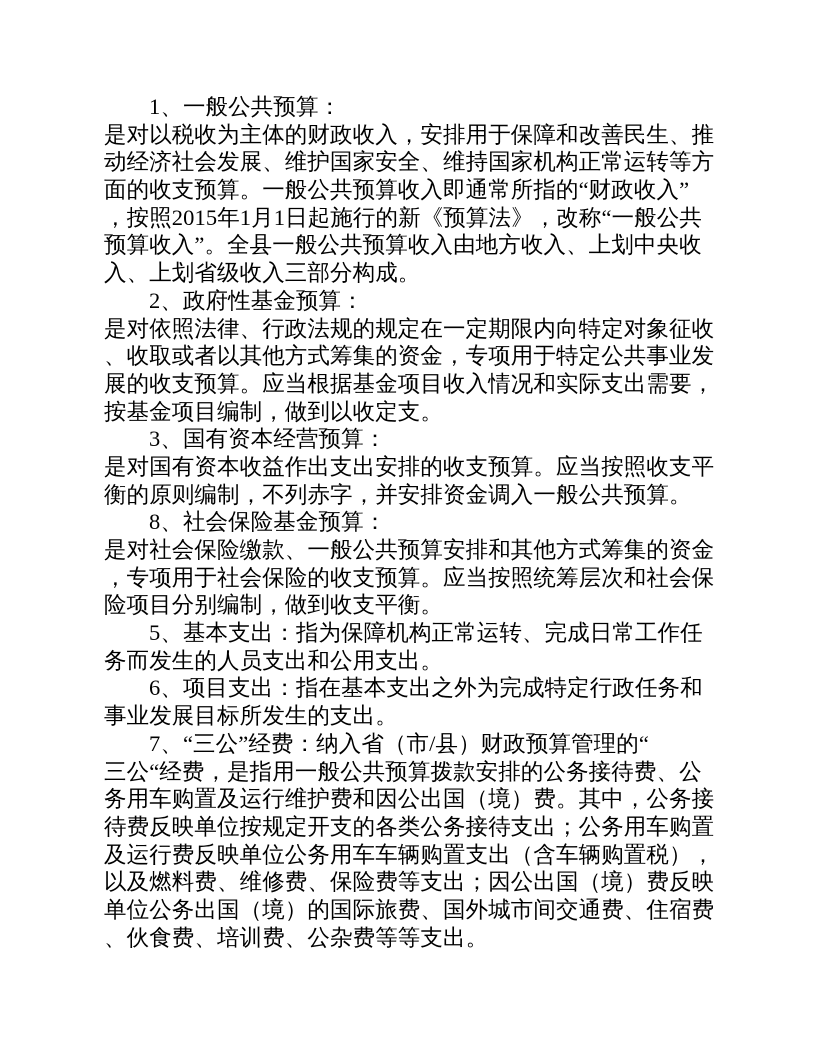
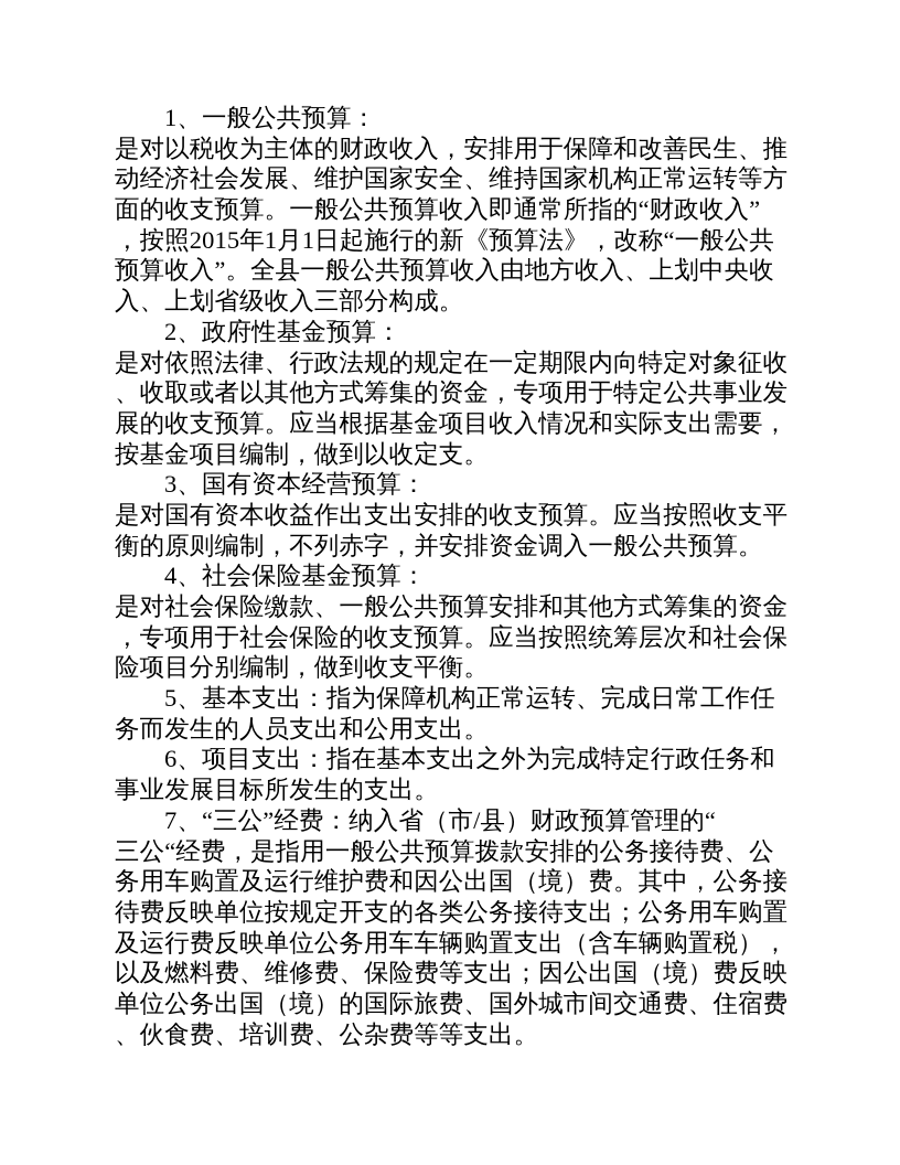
  1、一般公共预算：
  是对以税收为主体的财政收入，安排用于保障和改善民生、推
  动经济社会发展、维护国家安全、维持国家机构正常运转等方
  面的收支预算。一般公共预算收入即通常所指的“财政收入”
  ，按照2015年1月1日起施行的新《预算法》，改称“一般公共
  预算收入”。全县一般公共预算收入由地方收入、上划中央收
  入、上划省级收入三部分构成。
  2、政府性基金预算：
  是对依照法律、行政法规的规定在一定期限内向特定对象征收
  、收取或者以其他方式筹集的资金，专项用于特定公共事业发
  展的收支预算。应当根据基金项目收入情况和实际支出需要，
  按基金项目编制，做到以收定支。
  3、国有资本经营预算：
  是对国有资本收益作出支出安排的收支预算。应当按照收支平
  衡的原则编制，不列赤字，并安排资金调入一般公共预算。
- 8、社会保险基金预算：
+ 4、社会保险基金预算：
  是对社会保险缴款、一般公共预算安排和其他方式筹集的资金
  ，专项用于社会保险的收支预算。应当按照统筹层次和社会保
  险项目分别编制，做到收支平衡。
  5、基本支出：指为保障机构正常运转、完成日常工作任
  务而发生的人员支出和公用支出。
  6、项目支出：指在基本支出之外为完成特定行政任务和
  事业发展目标所发生的支出。
  7、“三公”经费：纳入省（市/县）财政预算管理的“
  三公“经费，是指用一般公共预算拨款安排的公务接待费、公
  务用车购置及运行维护费和因公出国（境）费。其中，公务接
  待费反映单位按规定开支的各类公务接待支出；公务用车购置
  及运行费反映单位公务用车车辆购置支出（含车辆购置税），
  以及燃料费、维修费、保险费等支出；因公出国（境）费反映
  单位公务出国（境）的国际旅费、国外城市间交通费、住宿费
  、伙食费、培训费、公杂费等等支出。
